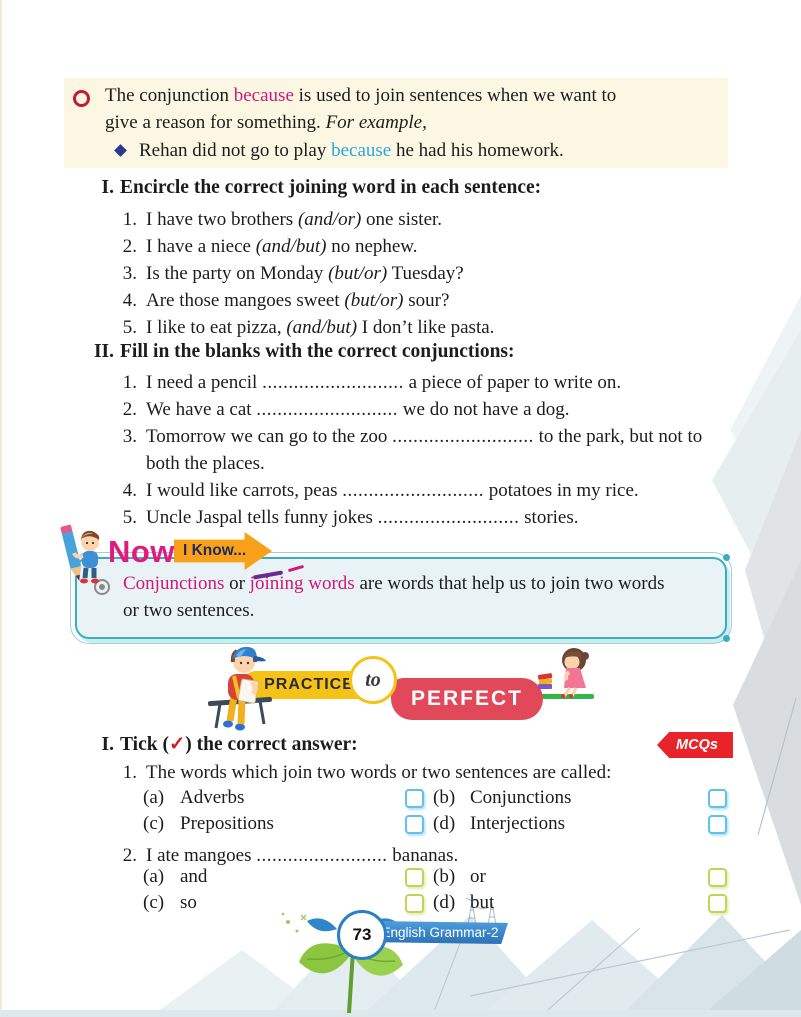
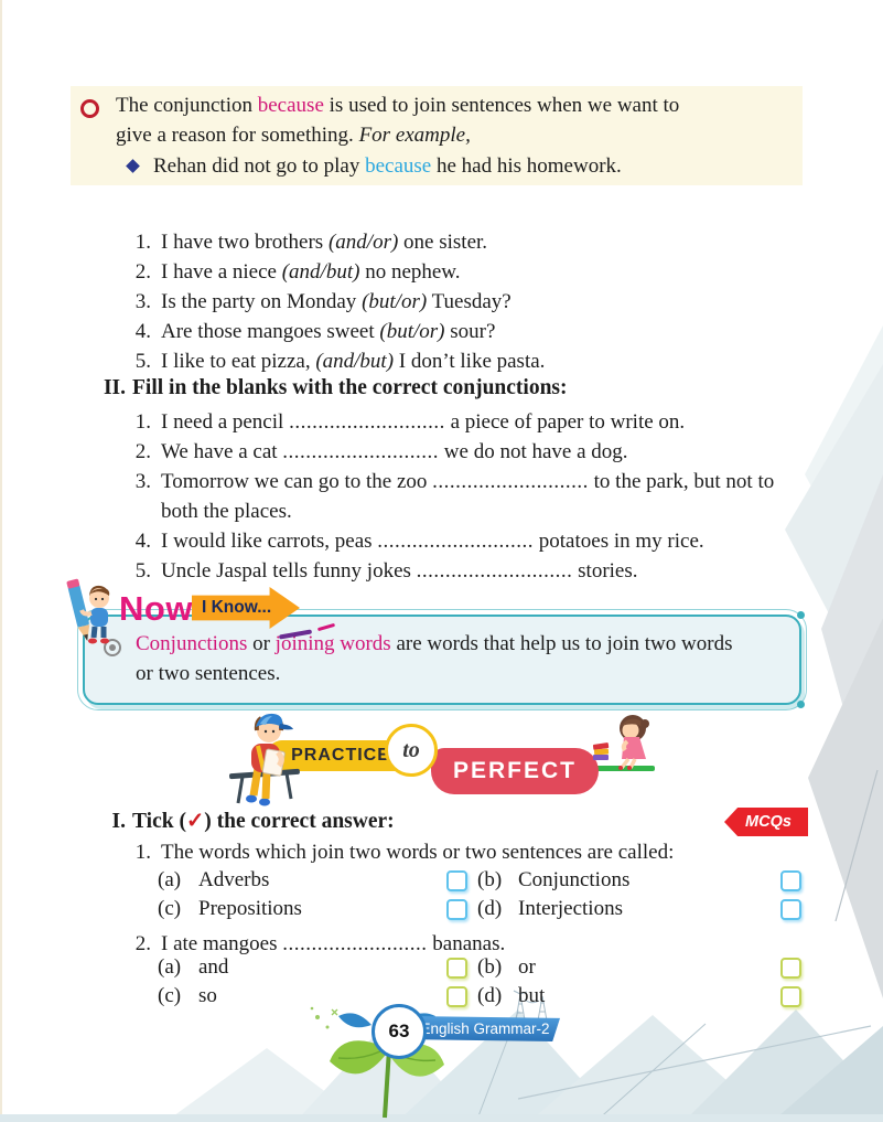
  The conjunction because is used to join sentences when we want to
  give a reason for something. For example,
  Rehan did not go to play because he had his homework.
- I. Encircle the correct joining word in each sentence:
  1. I have two brothers (and/or) one sister.
  2. I have a niece (and/but) no nephew.
  3. Is the party on Monday (but/or) Tuesday?
  4. Are those mangoes sweet (but/or) sour?
  5. I like to eat pizza, (and/but) I don’t like pasta.
  II. Fill in the blanks with the correct conjunctions:
  1. I need a pencil ........................... a piece of paper to write on.
  2. We have a cat ........................... we do not have a dog.
  3. Tomorrow we can go to the zoo ........................... to the park, but not to
  both the places.
  4. I would like carrots, peas ........................... potatoes in my rice.
  5. Uncle Jaspal tells funny jokes ........................... stories.
  Now
  I Know...
  Conjunctions or joining words are words that help us to join two words
  or two sentences.
  PRACTICE
  to
  PERFECT
  I. Tick (✓) the correct answer:
  MCQs
  1. The words which join two words or two sentences are called:
  (a)
  Adverbs
  (b)
  Conjunctions
  (c)
  Prepositions
  (d)
  Interjections
  2. I ate mangoes ......................... bananas.
  (a)
  and
  (b)
  or
  (c)
  so
  (d)
  but
  nglish Grammar-2
- 73
+ 63
